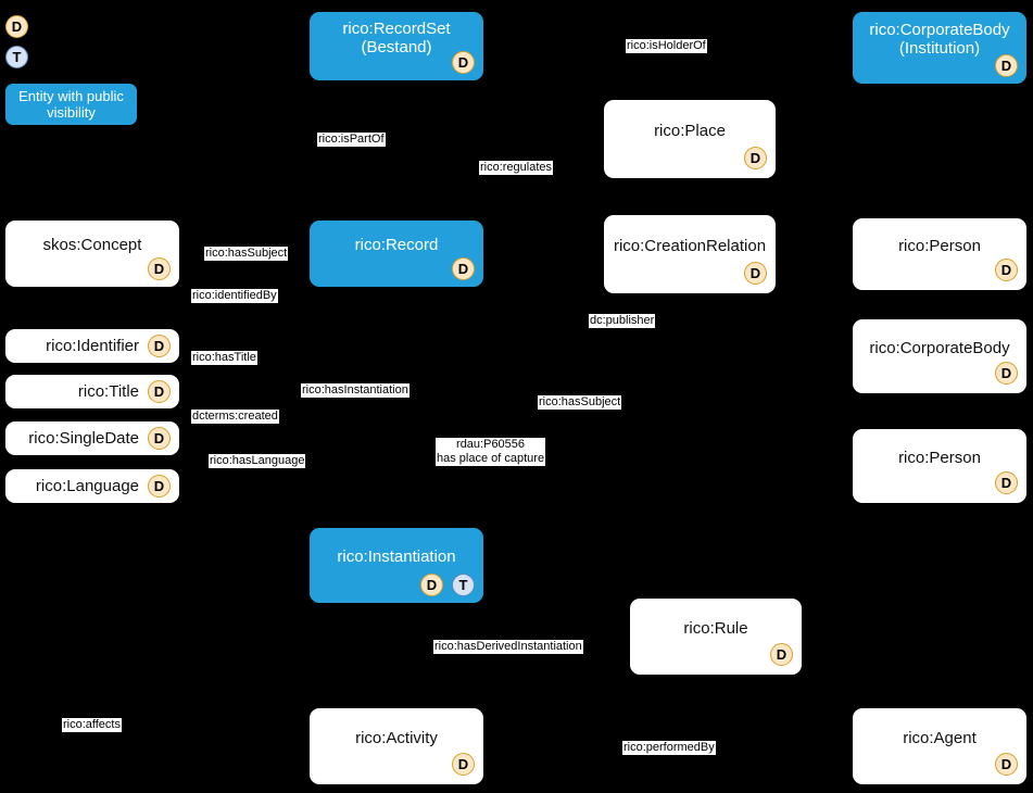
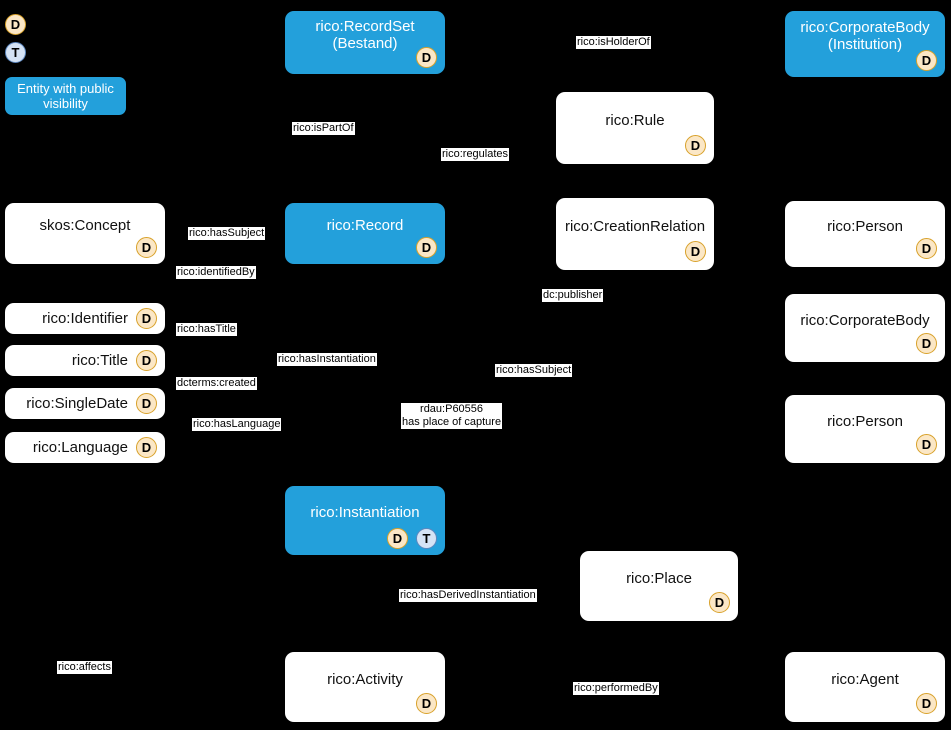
  D
  T
  Entity with public visibility
  rico:RecordSet
  (Bestand)
  D
  rico:CorporateBody
  (Institution)
  D
- rico:Place
+ rico:Rule
  D
  skos:Concept
  D
  rico:Record
  D
  rico:CreationRelation
  D
  rico:Person
  D
  rico:Identifier
  D
  rico:CorporateBody
  D
  rico:Title
  D
  rico:SingleDate
  D
  rico:Person
  D
  rico:Language
  D
  rico:Instantiation
  D
  T
- rico:Rule
+ rico:Place
  D
  rico:Activity
  D
  rico:Agent
  D
  rico:isHolderOf
  rico:isPartOf
  rico:regulates
  rico:hasSubject
  rico:identifiedBy
  dc:publisher
  rico:hasTitle
  rico:hasInstantiation
  rico:hasSubject
  dcterms:created
  rdau:P60556
  has place of capture
  rico:hasLanguage
  rico:hasDerivedInstantiation
  rico:affects
  rico:performedBy
